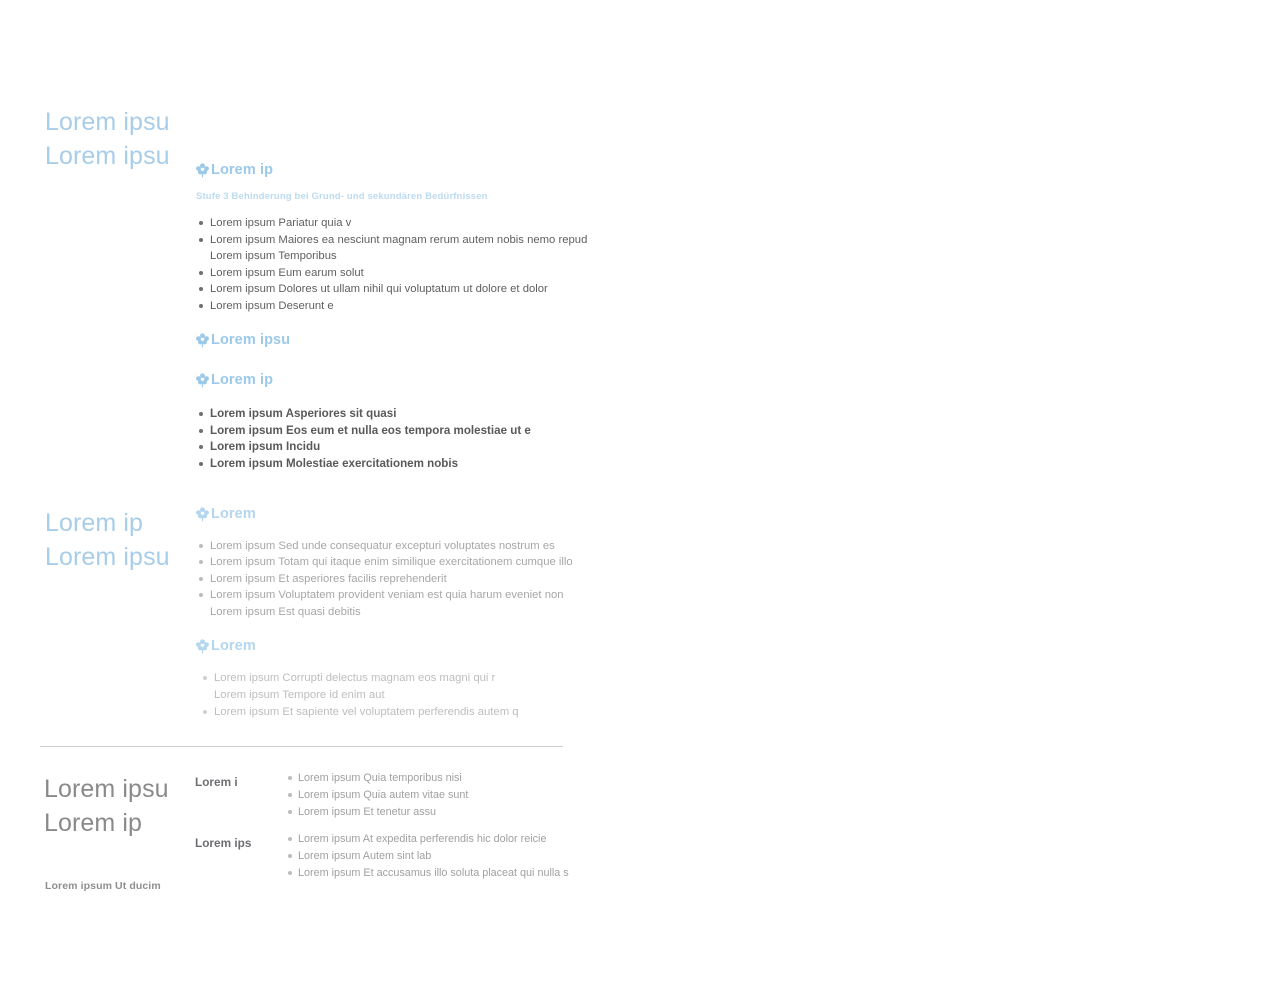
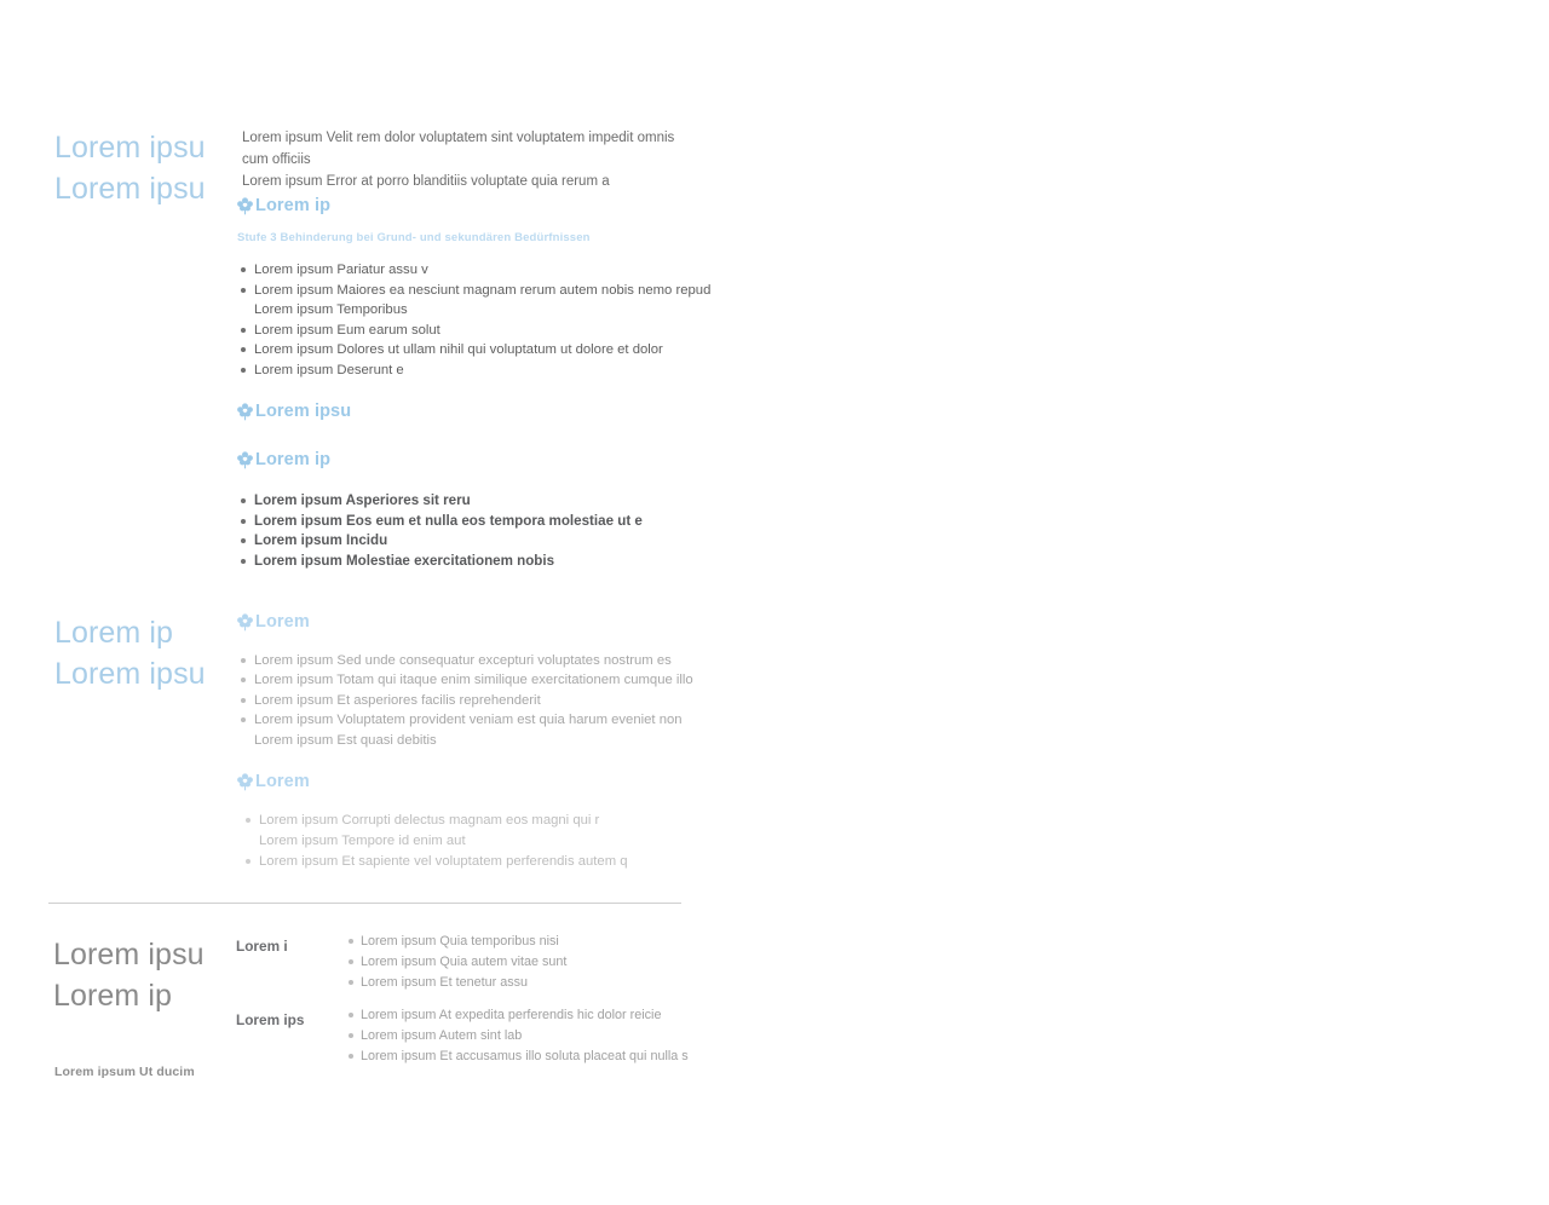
  Lorem ipsu
  Lorem ipsu
+ Lorem ipsum Velit rem dolor voluptatem sint voluptatem impedit omnis cum officiis
+ Lorem ipsum Error at porro blanditiis voluptate quia rerum a
  Lorem ip
  Stufe 3 Behinderung bei Grund- und sekundären Bedürfnissen
- Lorem ipsum Pariatur quia v
+ Lorem ipsum Pariatur assu v
  Lorem ipsum Maiores ea nesciunt magnam rerum autem nobis nemo repud
  Lorem ipsum Temporibus
  Lorem ipsum Eum earum solut
  Lorem ipsum Dolores ut ullam nihil qui voluptatum ut dolore et dolor
  Lorem ipsum Deserunt e
  Lorem ipsu
  Lorem ip
- Lorem ipsum Asperiores sit quasi
+ Lorem ipsum Asperiores sit reru
  Lorem ipsum Eos eum et nulla eos tempora molestiae ut e
  Lorem ipsum Incidu
  Lorem ipsum Molestiae exercitationem nobis
  Lorem ip
  Lorem ipsu
  Lorem
  Lorem ipsum Sed unde consequatur excepturi voluptates nostrum es
  Lorem ipsum Totam qui itaque enim similique exercitationem cumque illo
  Lorem ipsum Et asperiores facilis reprehenderit
  Lorem ipsum Voluptatem provident veniam est quia harum eveniet non
  Lorem ipsum Est quasi debitis
  Lorem
  Lorem ipsum Corrupti delectus magnam eos magni qui r
  Lorem ipsum Tempore id enim aut
  Lorem ipsum Et sapiente vel voluptatem perferendis autem q
  Lorem ipsu
  Lorem ip
  Lorem i
  Lorem ipsum Quia temporibus nisi
  Lorem ipsum Quia autem vitae sunt
  Lorem ipsum Et tenetur assu
  Lorem ips
  Lorem ipsum At expedita perferendis hic dolor reicie
  Lorem ipsum Autem sint lab
  Lorem ipsum Et accusamus illo soluta placeat qui nulla s
  Lorem ipsum Ut ducim
